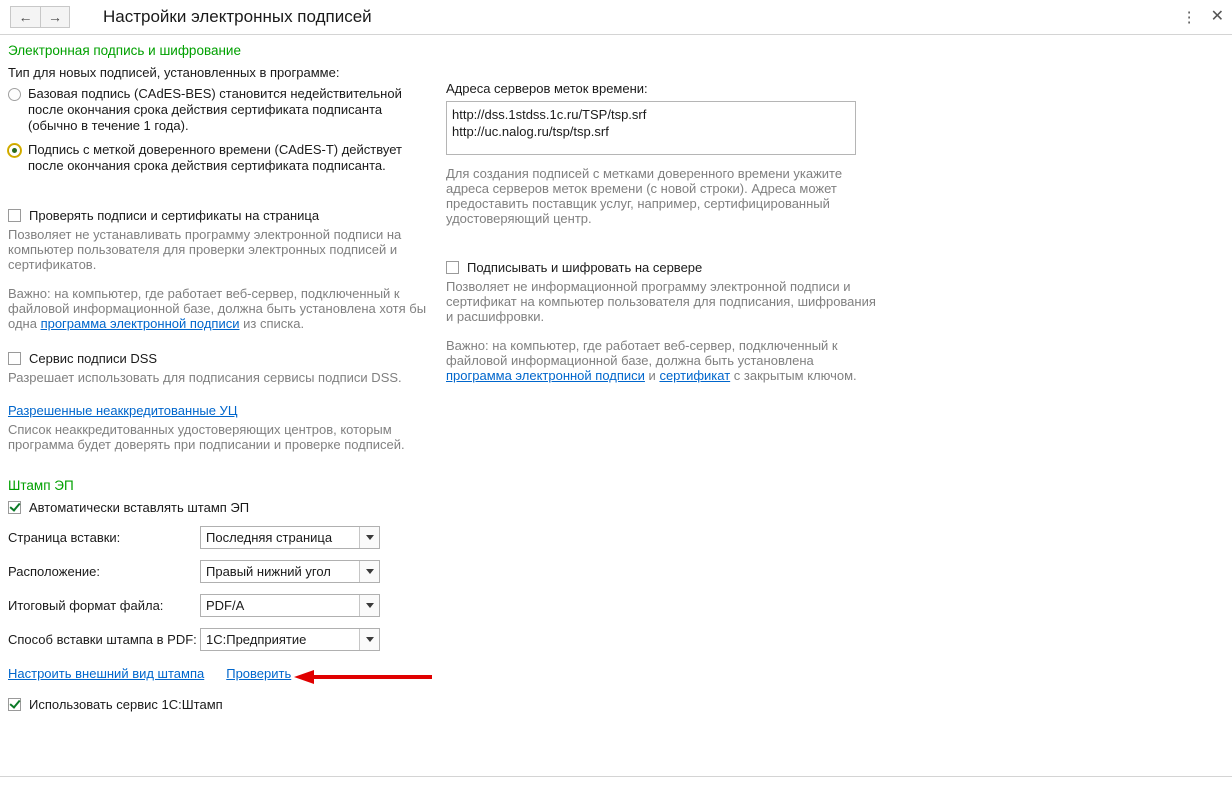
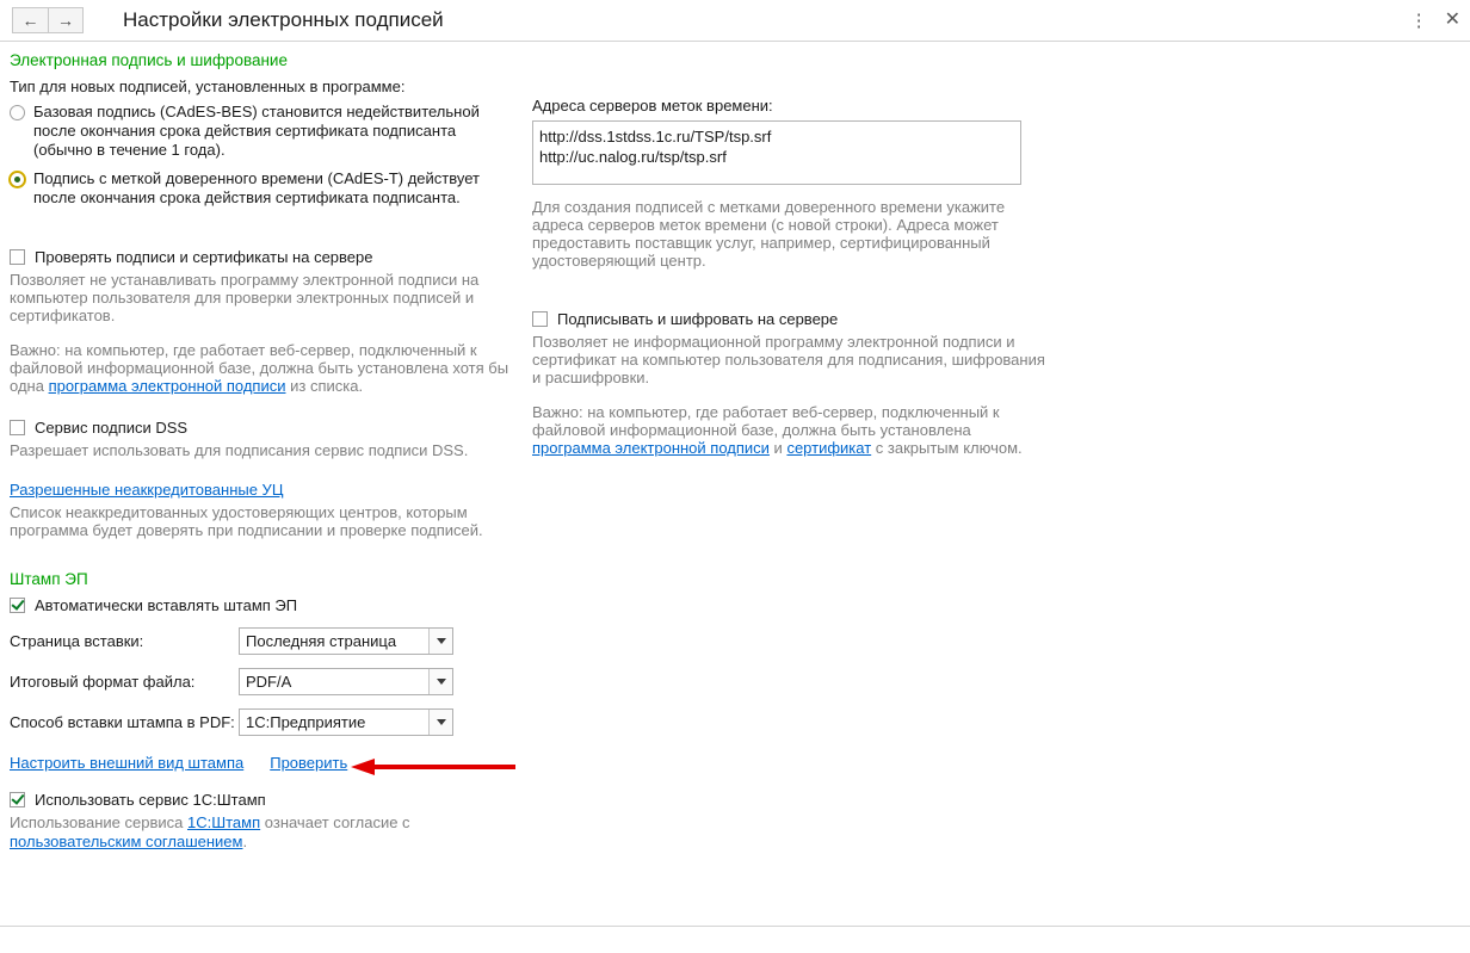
  ←
  →
  Настройки электронных подписей
  ⋮
  ✕
  Электронная подпись и шифрование
  Тип для новых подписей, установленных в программе:
  Базовая подпись (CAdES-BES) становится недействительной после окончания срока действия сертификата подписанта (обычно в течение 1 года).
  Подпись с меткой доверенного времени (CAdES-T) действует после окончания срока действия сертификата подписанта.
- Проверять подписи и сертификаты на страница
+ Проверять подписи и сертификаты на сервере
  Позволяет не устанавливать программу электронной подписи на компьютер пользователя для проверки электронных подписей и сертификатов.
  Важно: на компьютер, где работает веб-сервер, подключенный к файловой информационной базе, должна быть установлена хотя бы одна программа электронной подписи из списка.
  Сервис подписи DSS
- Разрешает использовать для подписания сервисы подписи DSS.
+ Разрешает использовать для подписания сервис подписи DSS.
  Разрешенные неаккредитованные УЦ
  Список неаккредитованных удостоверяющих центров, которым программа будет доверять при подписании и проверке подписей.
  Штамп ЭП
  Автоматически вставлять штамп ЭП
  Страница вставки:
  Последняя страница
- Расположение:
- Правый нижний угол
  Итоговый формат файла:
  PDF/A
  Способ вставки штампа в PDF:
  1С:Предприятие
  Настроить внешний вид штампа
  Проверить
  Использовать сервис 1С:Штамп
+ Использование сервиса 1С:Штамп означает согласие с пользовательским соглашением.
  Адреса серверов меток времени:
  http://dss.1stdss.1c.ru/TSP/tsp.srf
  http://uc.nalog.ru/tsp/tsp.srf
  Для создания подписей с метками доверенного времени укажите адреса серверов меток времени (с новой строки). Адреса может предоставить поставщик услуг, например, сертифицированный удостоверяющий центр.
  Подписывать и шифровать на сервере
  Позволяет не информационной программу электронной подписи и сертификат на компьютер пользователя для подписания, шифрования и расшифровки.
  Важно: на компьютер, где работает веб-сервер, подключенный к файловой информационной базе, должна быть установлена программа электронной подписи и сертификат с закрытым ключом.
